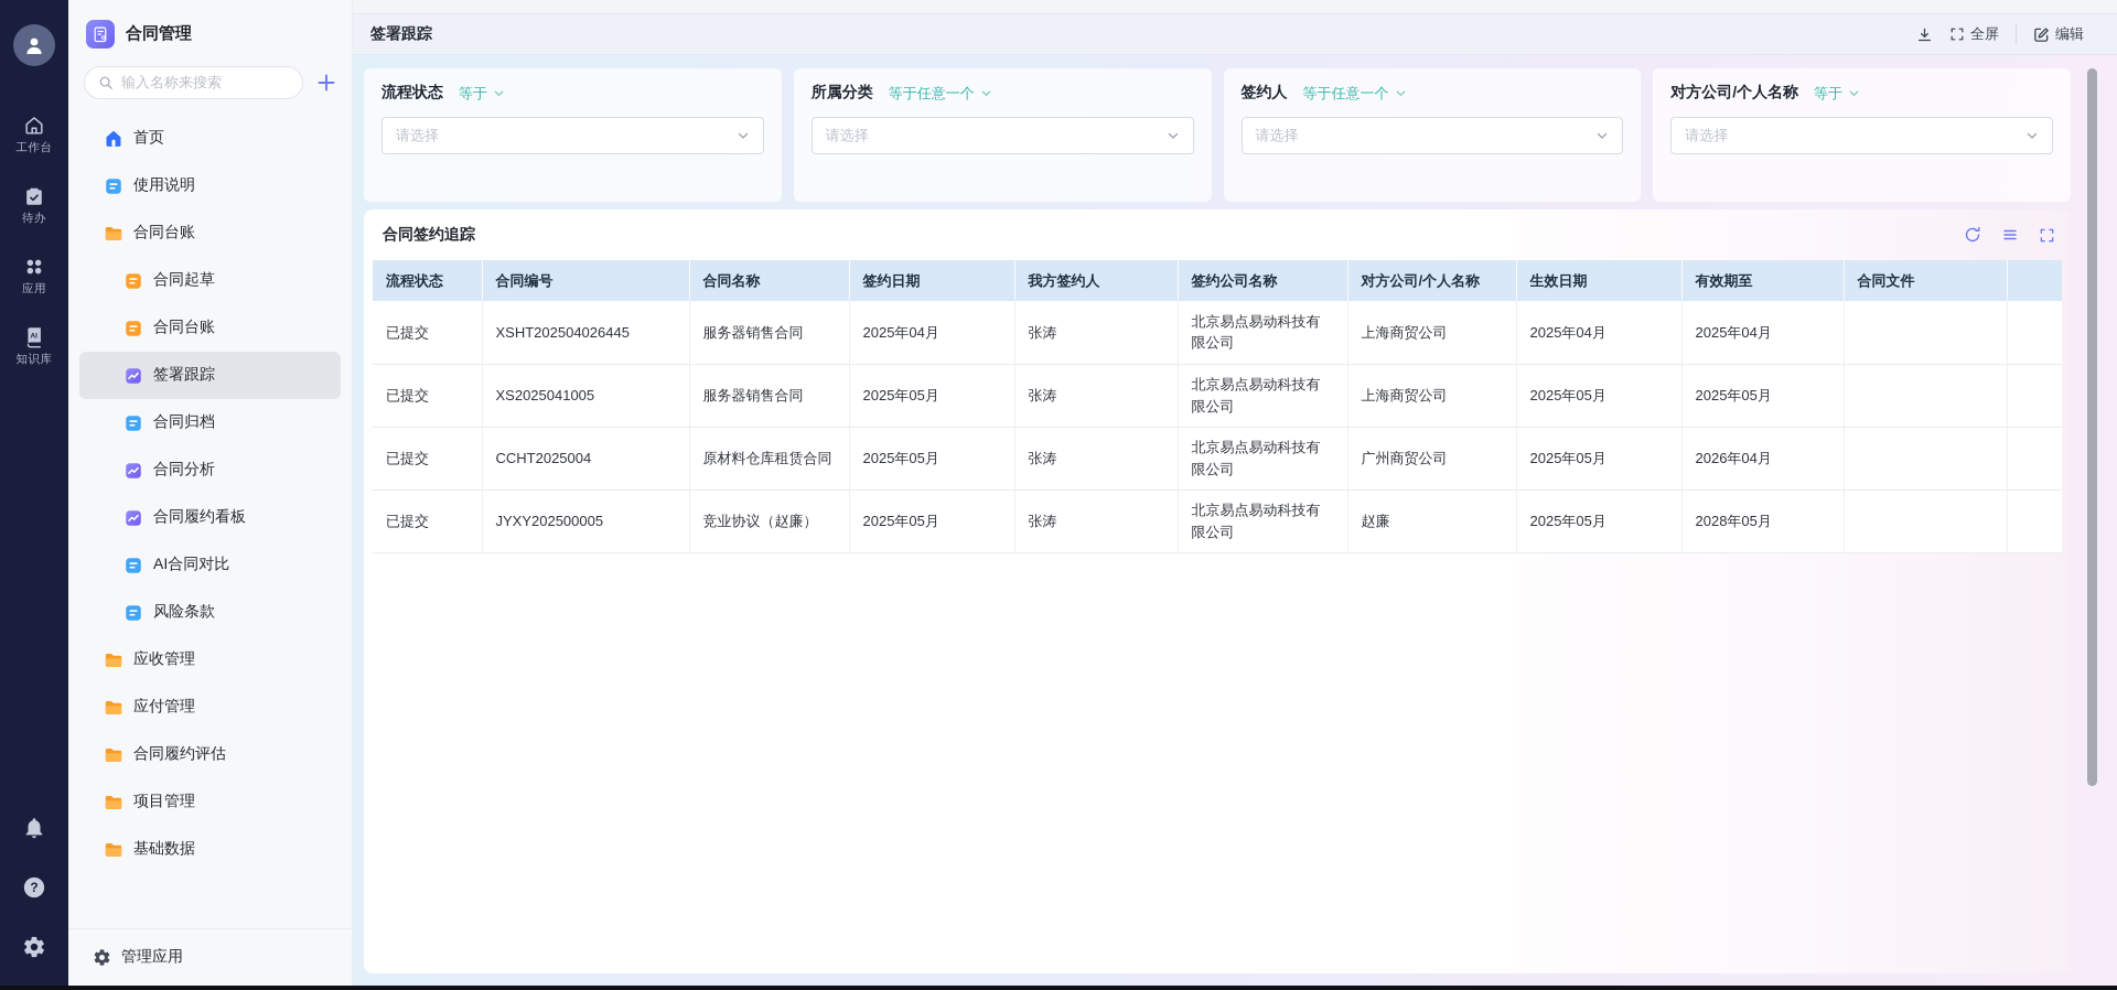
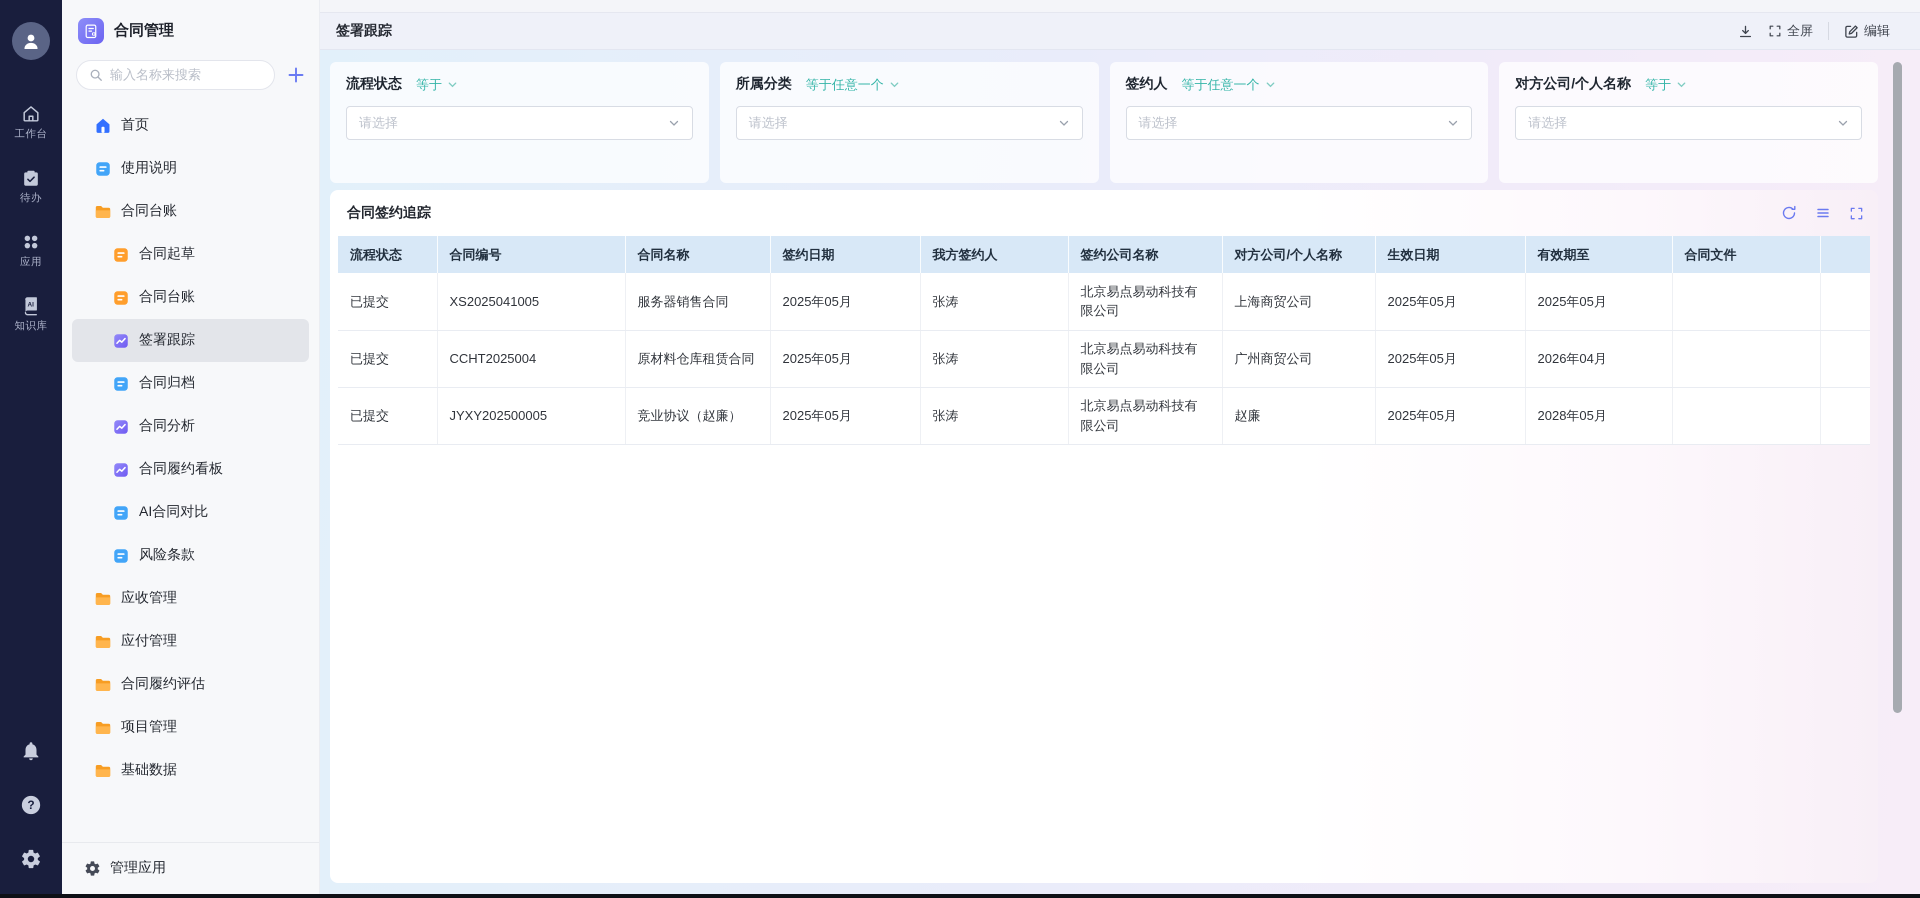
  工作台
  待办
  应用
  知识库
  ?
  合同管理
  输入名称来搜索
  首页
  使用说明
  合同台账
  合同起草
  合同台账
  签署跟踪
  合同归档
  合同分析
  合同履约看板
  AI合同对比
  风险条款
  应收管理
  应付管理
  合同履约评估
  项目管理
  基础数据
  管理应用
  签署跟踪
  全屏
  编辑
  流程状态
  等于
  请选择
  所属分类
  等于任意一个
  请选择
  签约人
  等于任意一个
  请选择
  对方公司/个人名称
  等于
  请选择
  合同签约追踪
  流程状态	合同编号	合同名称	签约日期	我方签约人	签约公司名称	对方公司/个人名称	生效日期	有效期至	合同文件
- 已提交	XSHT202504026445	服务器销售合同	2025年04月	张涛	北京易点易动科技有限公司	上海商贸公司	2025年04月	2025年04月
  已提交	XS2025041005	服务器销售合同	2025年05月	张涛	北京易点易动科技有限公司	上海商贸公司	2025年05月	2025年05月
  已提交	CCHT2025004	原材料仓库租赁合同	2025年05月	张涛	北京易点易动科技有限公司	广州商贸公司	2025年05月	2026年04月
  已提交	JYXY202500005	竞业协议（赵廉）	2025年05月	张涛	北京易点易动科技有限公司	赵廉	2025年05月	2028年05月
